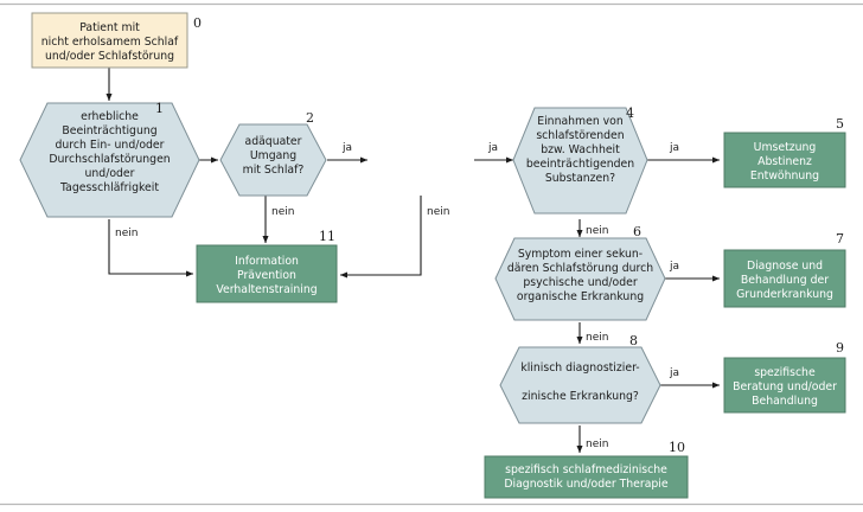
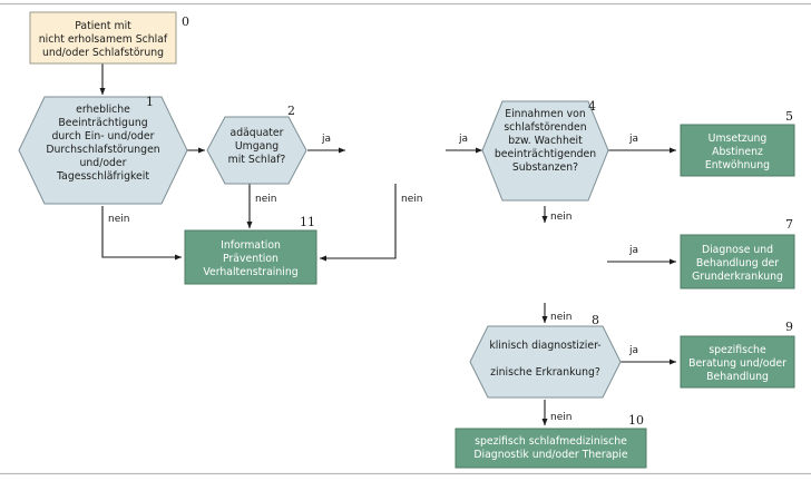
  nein
  ja
  nein
  ja
  nein
  ja
  nein
  ja
  nein
  ja
  nein
  Patient mit
  nicht erholsamem Schlaf
  und/oder Schlafstörung
  0
  erhebliche
  Beeinträchtigung
  durch Ein- und/oder
  Durchschlafstörungen
  und/oder
  Tagesschläfrigkeit
  1
  adäquater
  Umgang
  mit Schlaf?
  2
  Einnahmen von
  schlafstörenden
  bzw. Wachheit
  beeinträchtigenden
  Substanzen?
  4
  Umsetzung
  Abstinenz
  Entwöhnung
  5
- Symptom einer sekun-
- dären Schlafstörung durch
- psychische und/oder
- organische Erkrankung
- 6
  Diagnose und
  Behandlung der
  Grunderkrankung
  7
  klinisch diagnostizier-
  zinische Erkrankung?
  8
  spezifische
  Beratung und/oder
  Behandlung
  9
  spezifisch schlafmedizinische
  Diagnostik und/oder Therapie
  10
  Information
  Prävention
  Verhaltenstraining
  11
